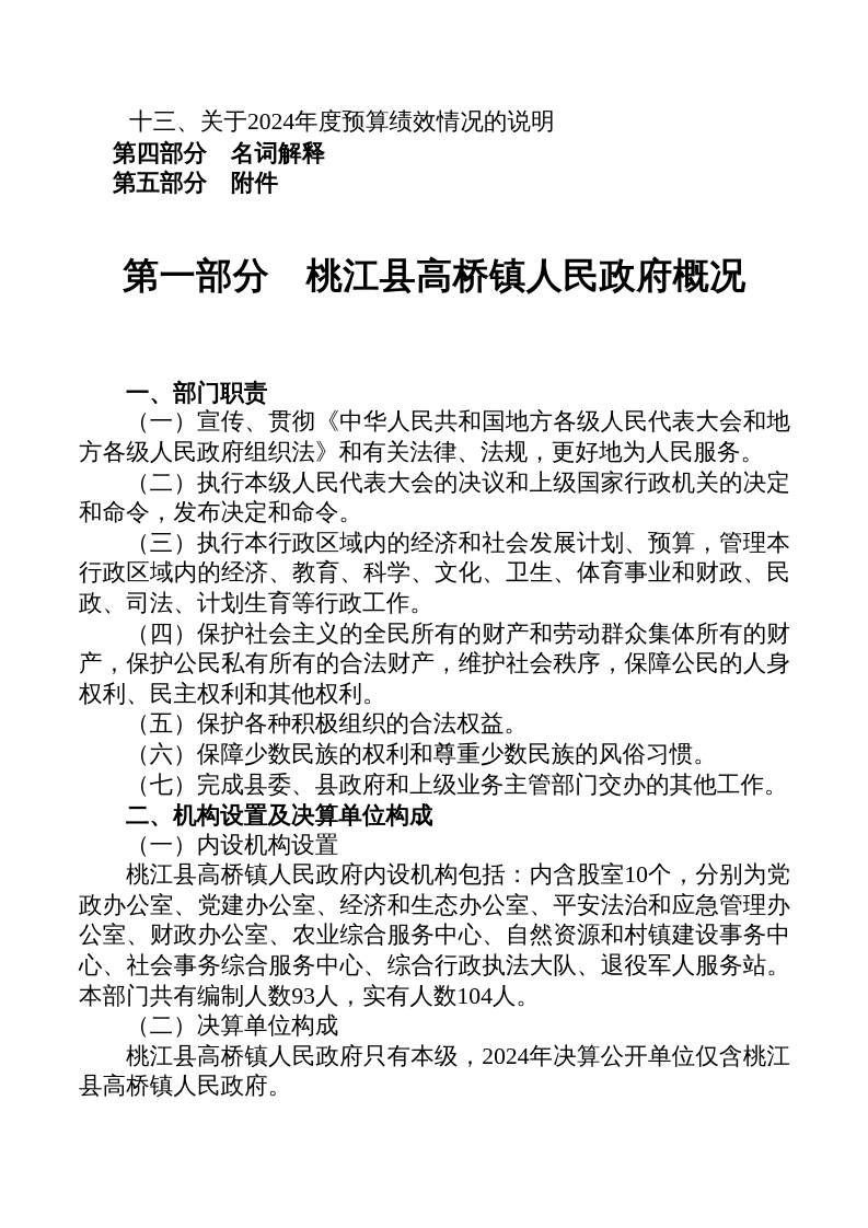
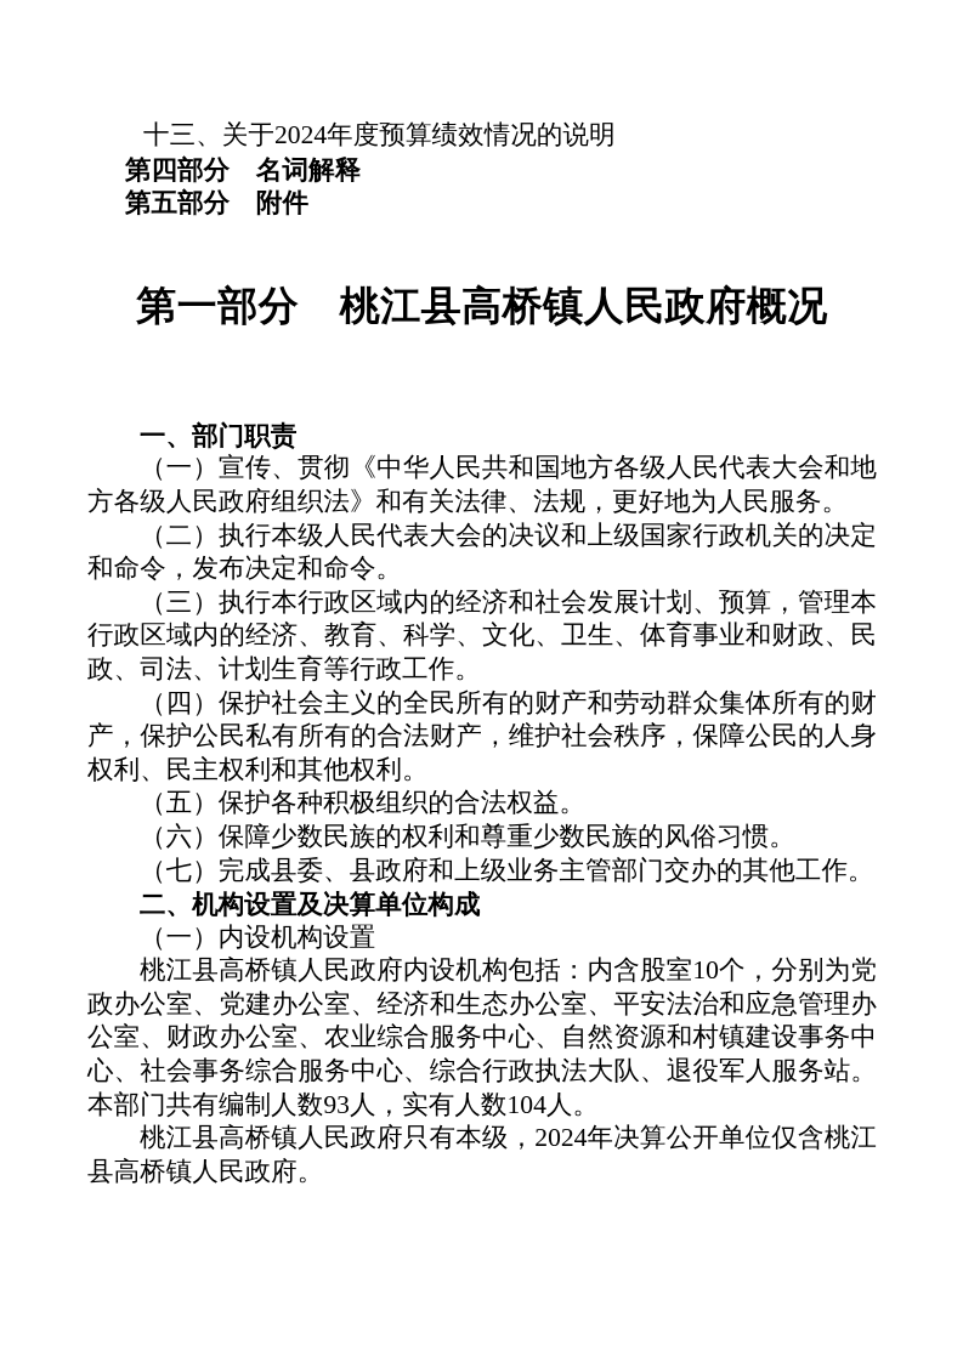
  十三、关于2024年度预算绩效情况的说明
  第四部分 名词解释
  第五部分 附件
  第一部分 桃江县高桥镇人民政府概况
  一、部门职责
  （一）宣传、贯彻《中华人民共和国地方各级人民代表大会和地方各级人民政府组织法》和有关法律、法规，更好地为人民服务。
  （二）执行本级人民代表大会的决议和上级国家行政机关的决定和命令，发布决定和命令。
  （三）执行本行政区域内的经济和社会发展计划、预算，管理本行政区域内的经济、教育、科学、文化、卫生、体育事业和财政、民政、司法、计划生育等行政工作。
  （四）保护社会主义的全民所有的财产和劳动群众集体所有的财产，保护公民私有所有的合法财产，维护社会秩序，保障公民的人身权利、民主权利和其他权利。
  （五）保护各种积极组织的合法权益。
  （六）保障少数民族的权利和尊重少数民族的风俗习惯。
  （七）完成县委、县政府和上级业务主管部门交办的其他工作。
  二、机构设置及决算单位构成
  （一）内设机构设置
  桃江县高桥镇人民政府内设机构包括：内含股室10个，分别为党政办公室、党建办公室、经济和生态办公室、平安法治和应急管理办公室、财政办公室、农业综合服务中心、自然资源和村镇建设事务中心、社会事务综合服务中心、综合行政执法大队、退役军人服务站。本部门共有编制人数93人，实有人数104人。
- （二）决算单位构成
  桃江县高桥镇人民政府只有本级，2024年决算公开单位仅含桃江县高桥镇人民政府。
